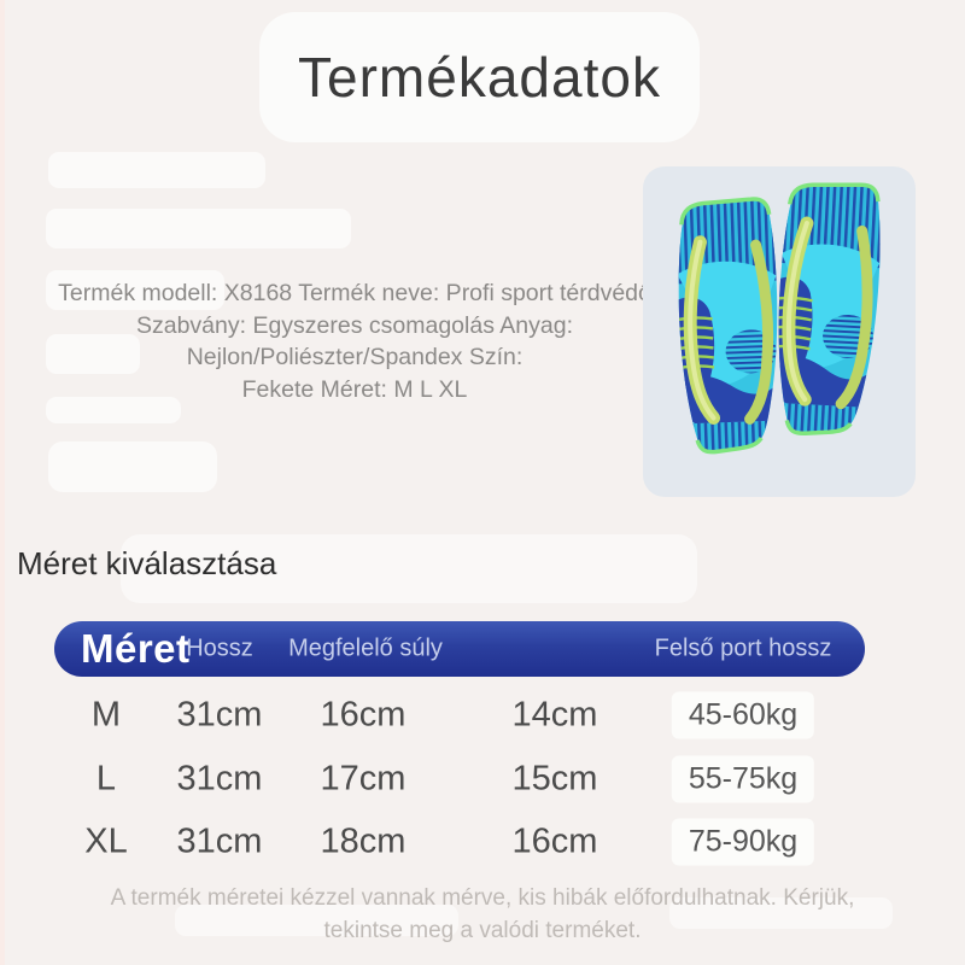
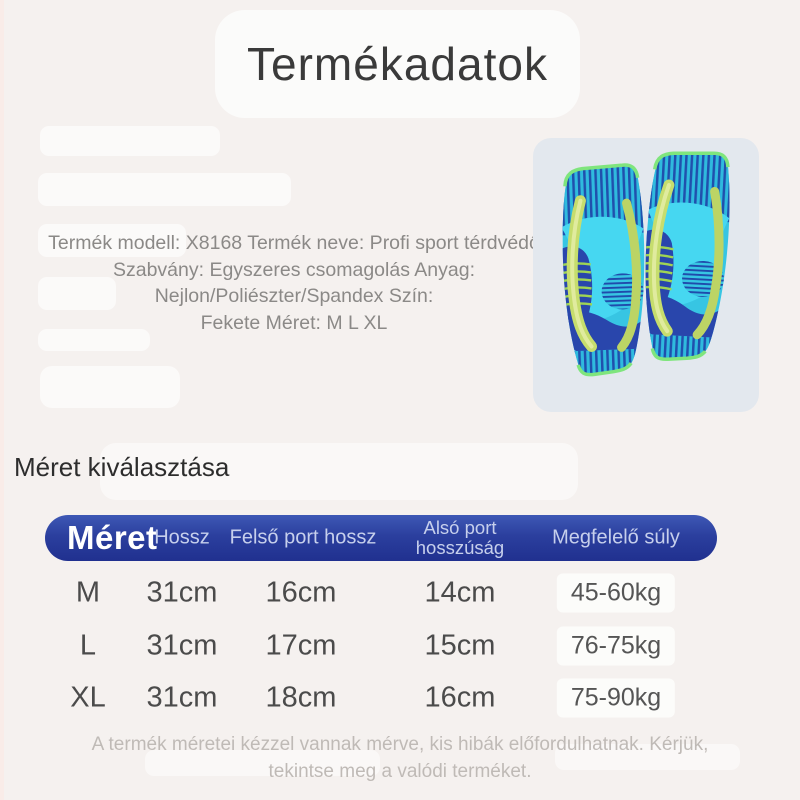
  Termékadatok
  Termék modell: X8168 Termék neve: Profi sport térdvéd
  Szabvány: Egyszeres csomagolás Anyag:
  Nejlon/Poliészter/Spandex Szín:
  Fekete Méret: M L XL
  Méret kiválasztása
  Méret
  Hossz
- Megfelelő súly
+ Felső port hossz
+ Alsó port hosszúság
- Felső port hossz
+ Megfelelő súly
  M
  31cm
  16cm
  14cm
  45-60kg
  L
  31cm
  17cm
  15cm
- 55-75kg
+ 76-75kg
  XL
  31cm
  18cm
  16cm
  75-90kg
  A termék méretei kézzel vannak mérve, kis hibák előfordulhatnak. Kérjük,
  tekintse meg a valódi terméket.
